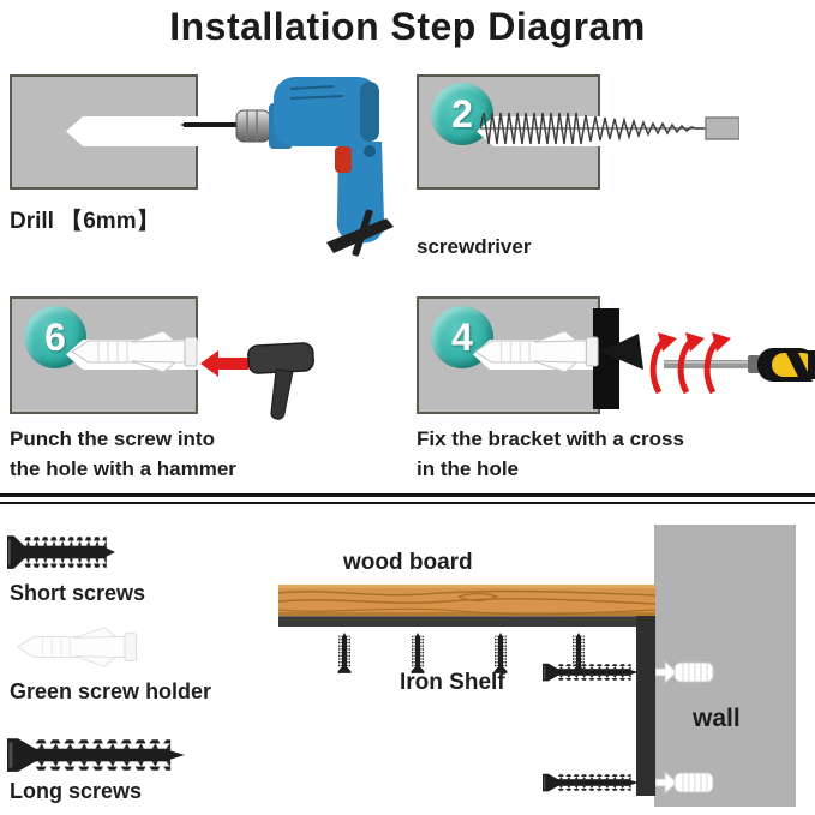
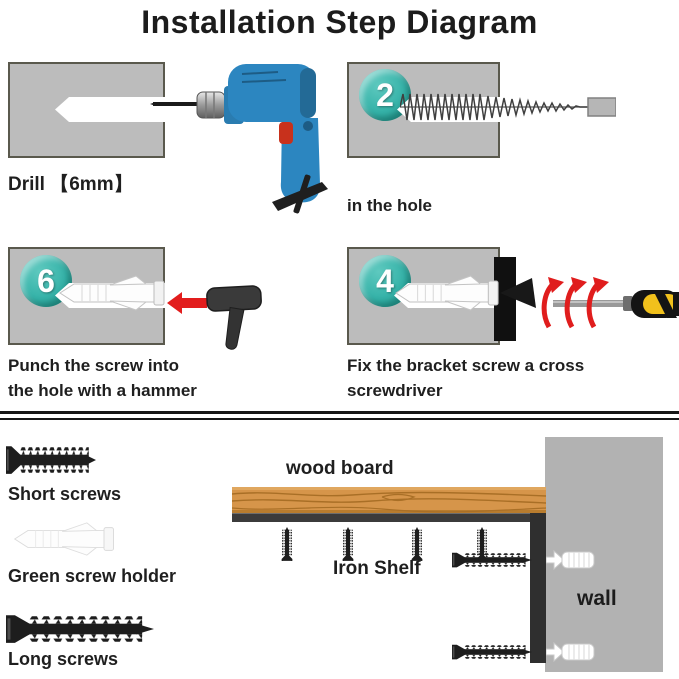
  Installation Step Diagram
  Drill 【6mm】
  2
- screwdriver
+ in the hole
  6
  Punch the screw into
  the hole with a hammer
  4
- Fix the bracket with a cross
+ Fix the bracket screw a cross
- in the hole
+ screwdriver
  Short screws
  Green screw holder
  Long screws
  wall
  wood board
  Iron Shelf
